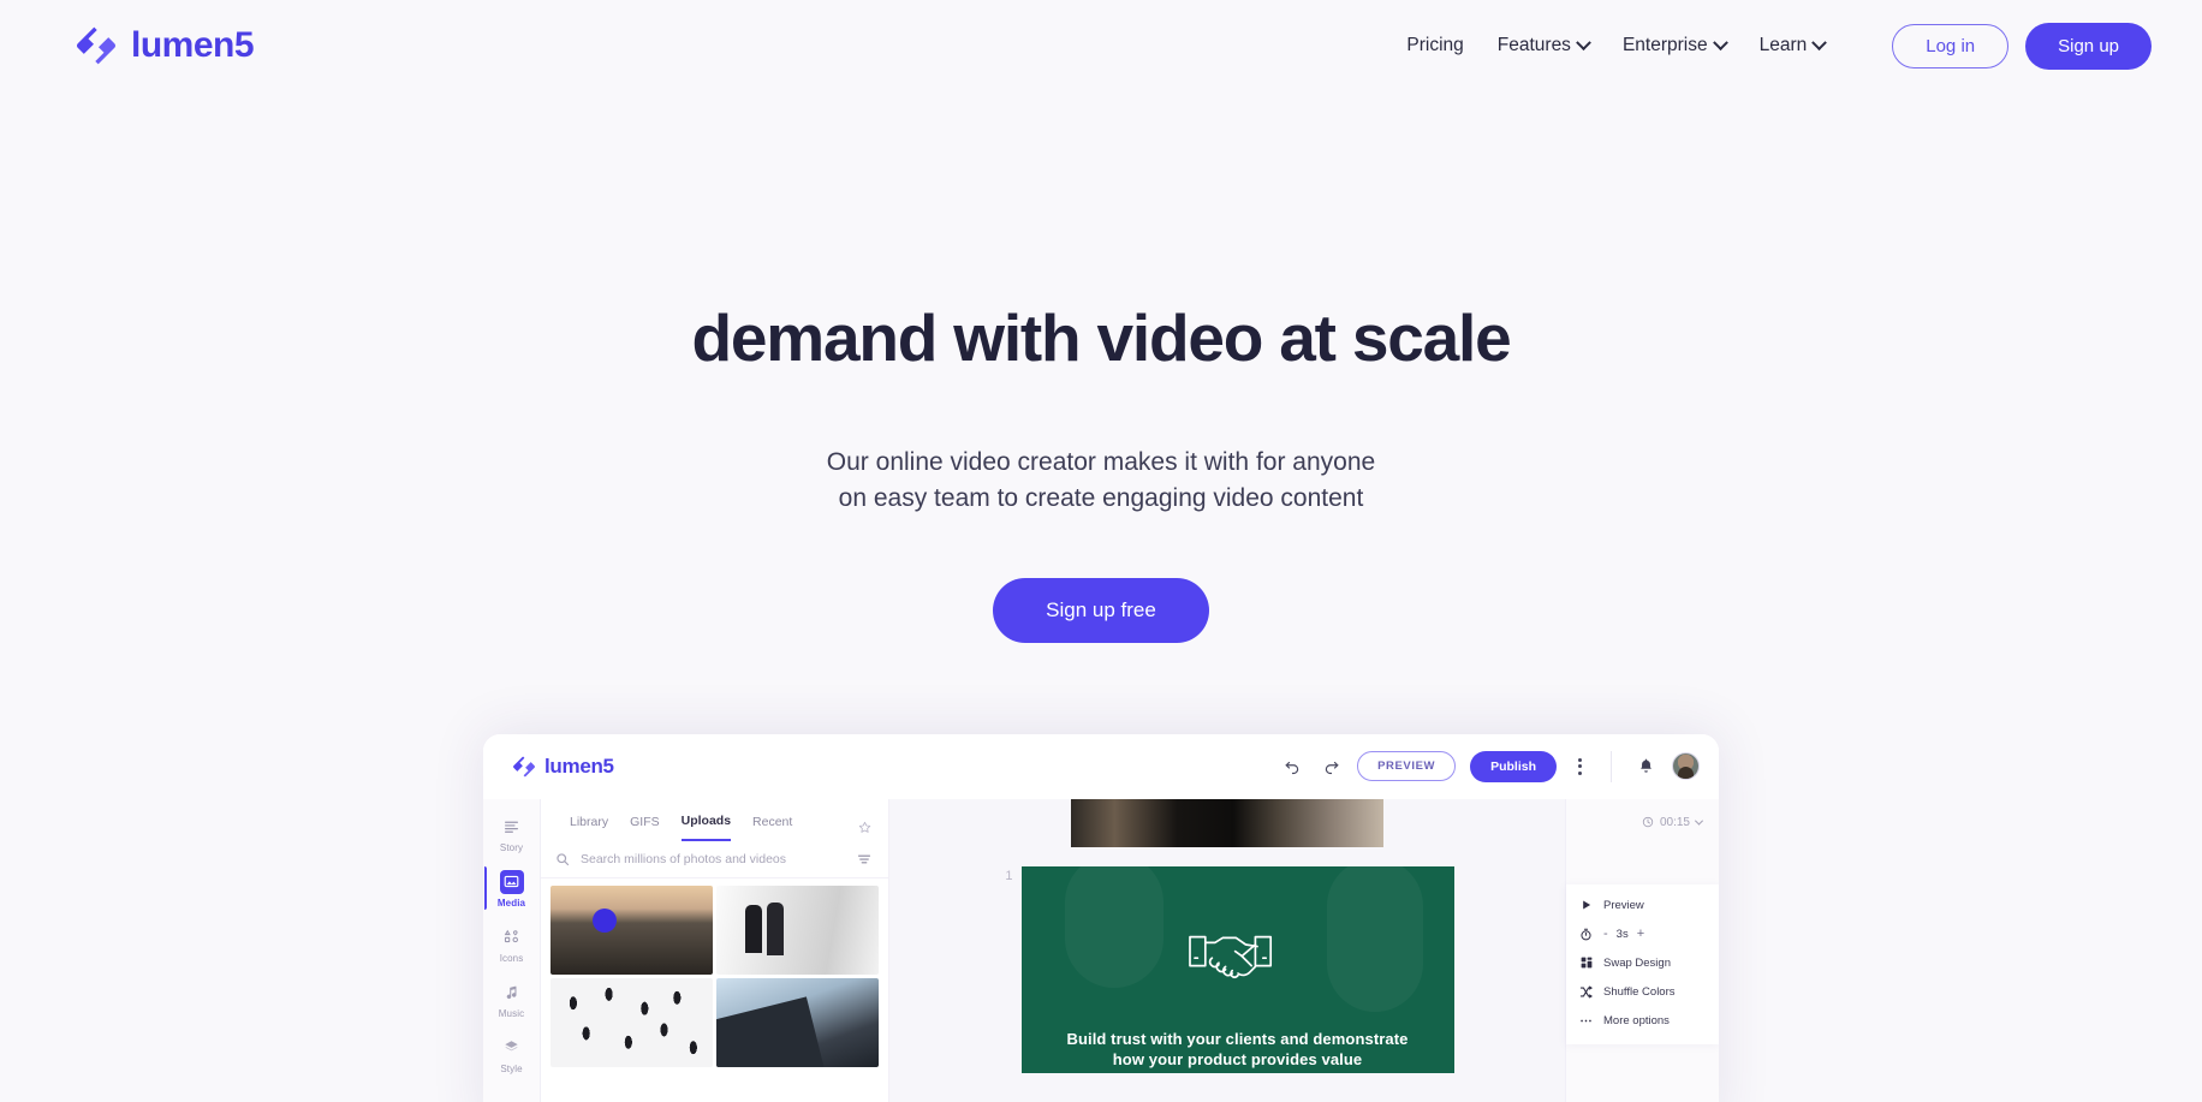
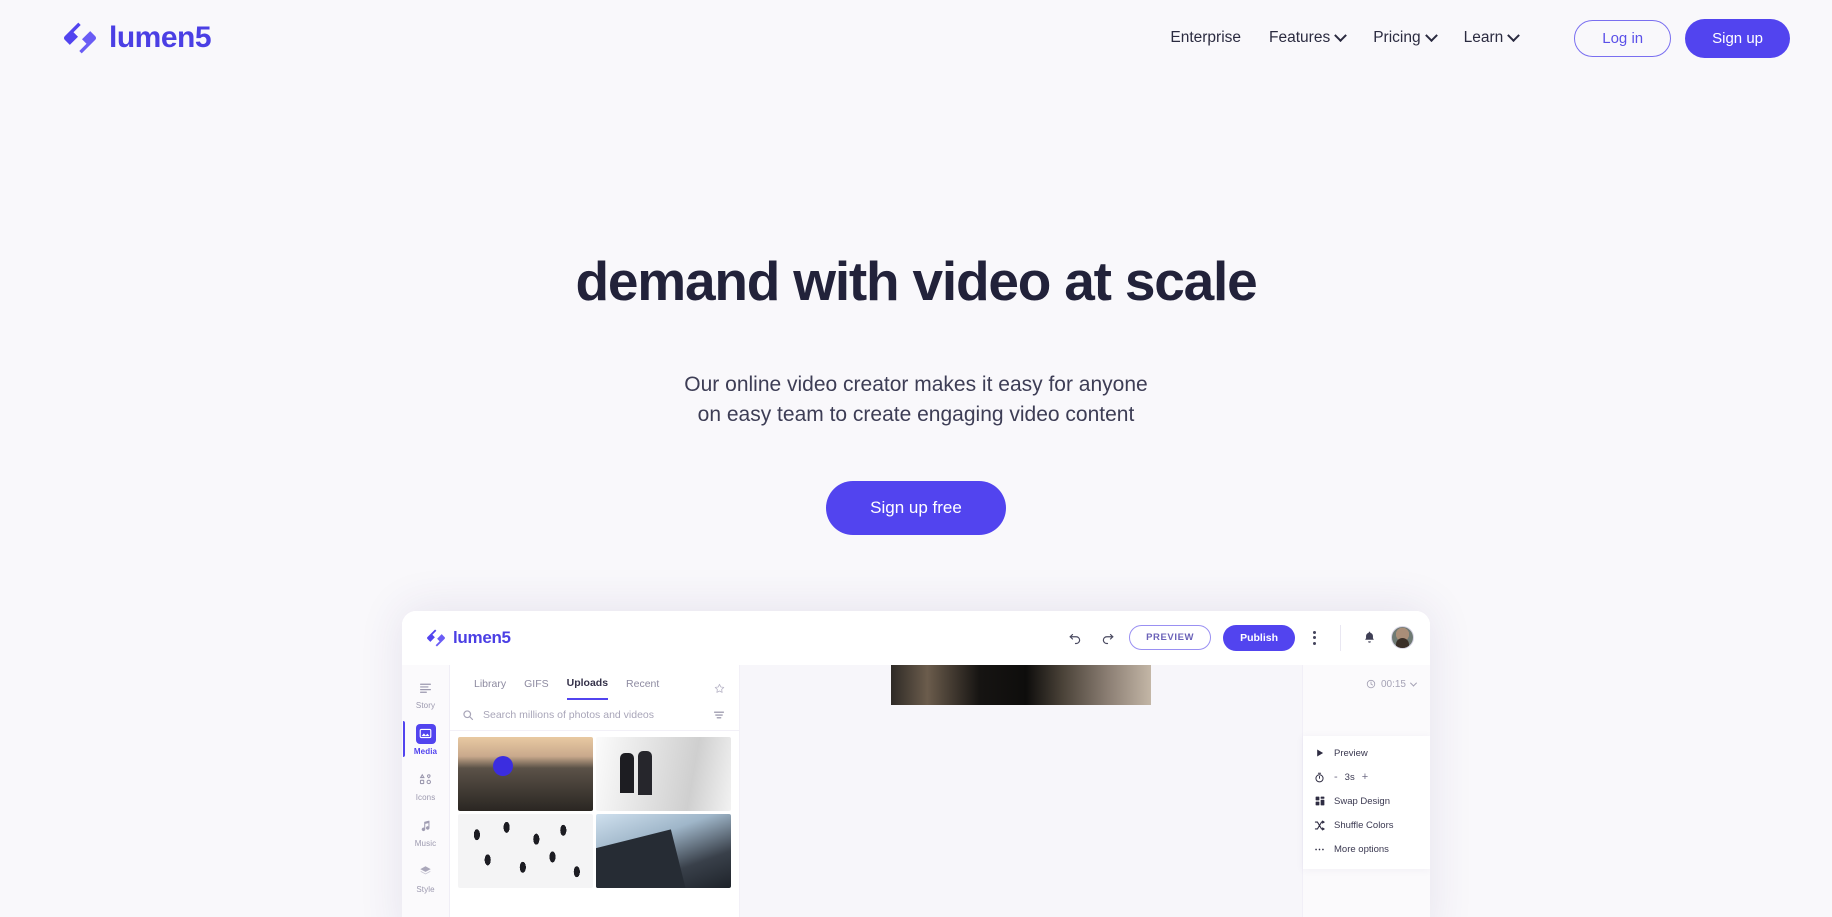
  lumen5
- Pricing
+ Enterprise
  Features
- Enterprise
+ Pricing
  Learn
  Log in
  Sign up
  demand with video at scale
- Our online video creator makes it with for anyone
+ Our online video creator makes it easy for anyone
  on easy team to create engaging video content
  Sign up free
  lumen5
  PREVIEW
  Publish
  Story
  Media
  Icons
  Music
  Style
  Library
  GIFS
  Uploads
  Recent
  Search millions of photos and videos
- 1
- Build trust with your clients and demonstrate how your product provides value
  00:15
  Preview
  -
  3s
  +
  Swap Design
  Shuffle Colors
  More options
